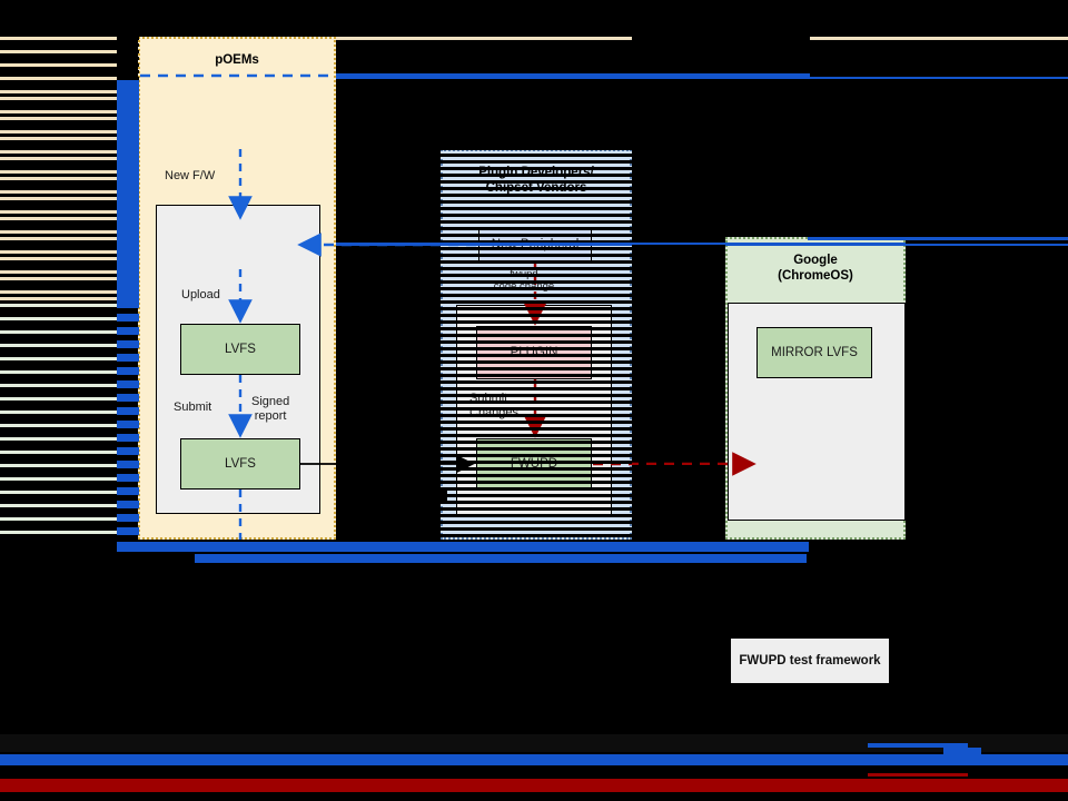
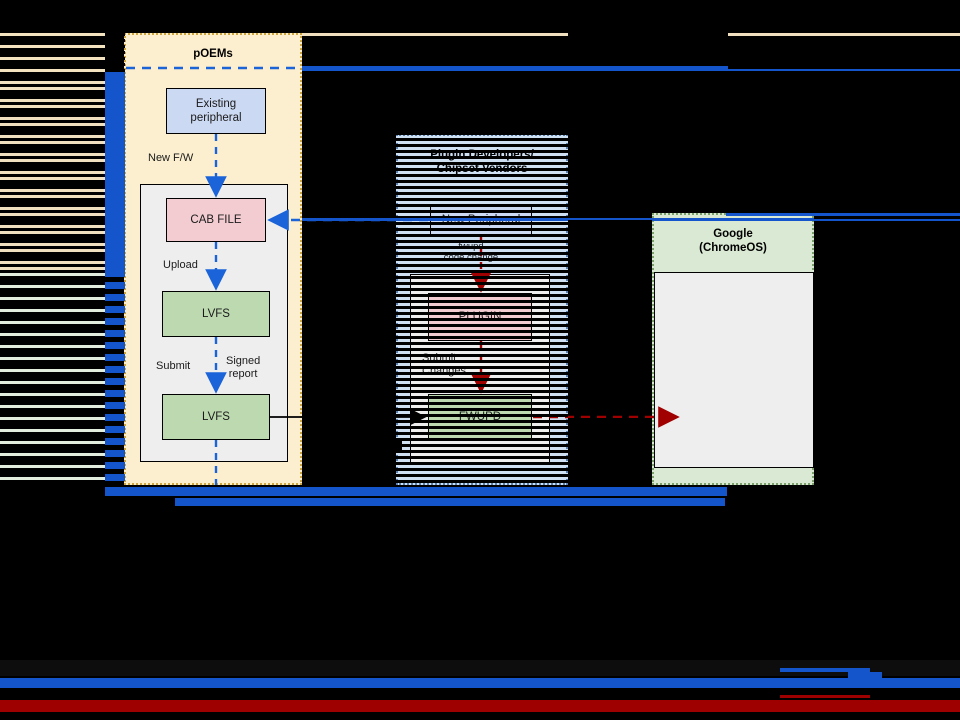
  pOEMs
  Plugin Developers/
  Google
  (ChromeOS)
+ Existing
+ peripheral
+ CAB FILE
  LVFS
  LVFS
  PLUGIN
  FWUPD
- MIRROR LVFS
  New F/W
  Upload
  Submit
  Signed
  report
  Submit
  Changes
- FWUPD test framework
